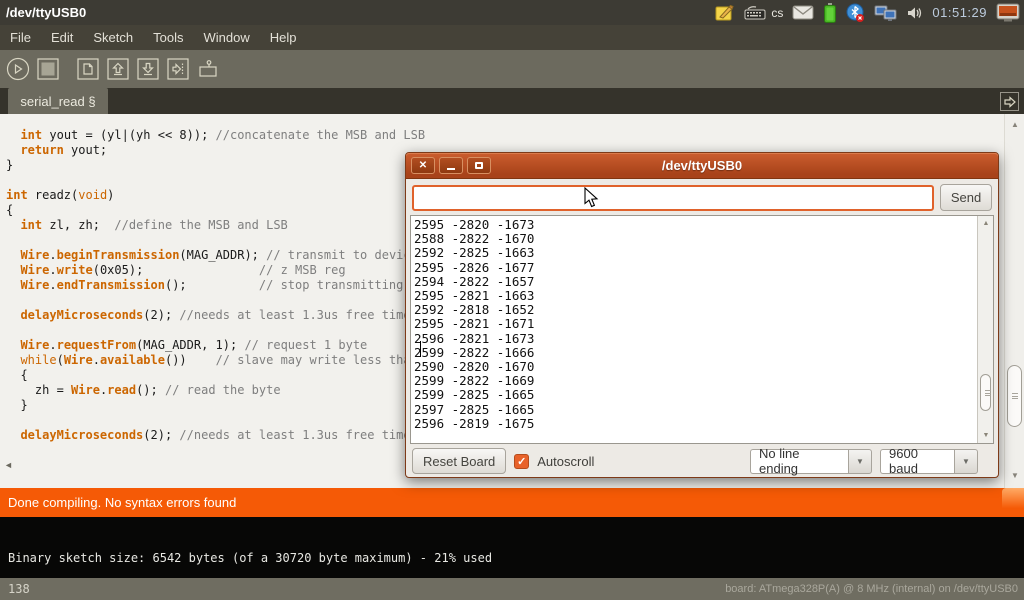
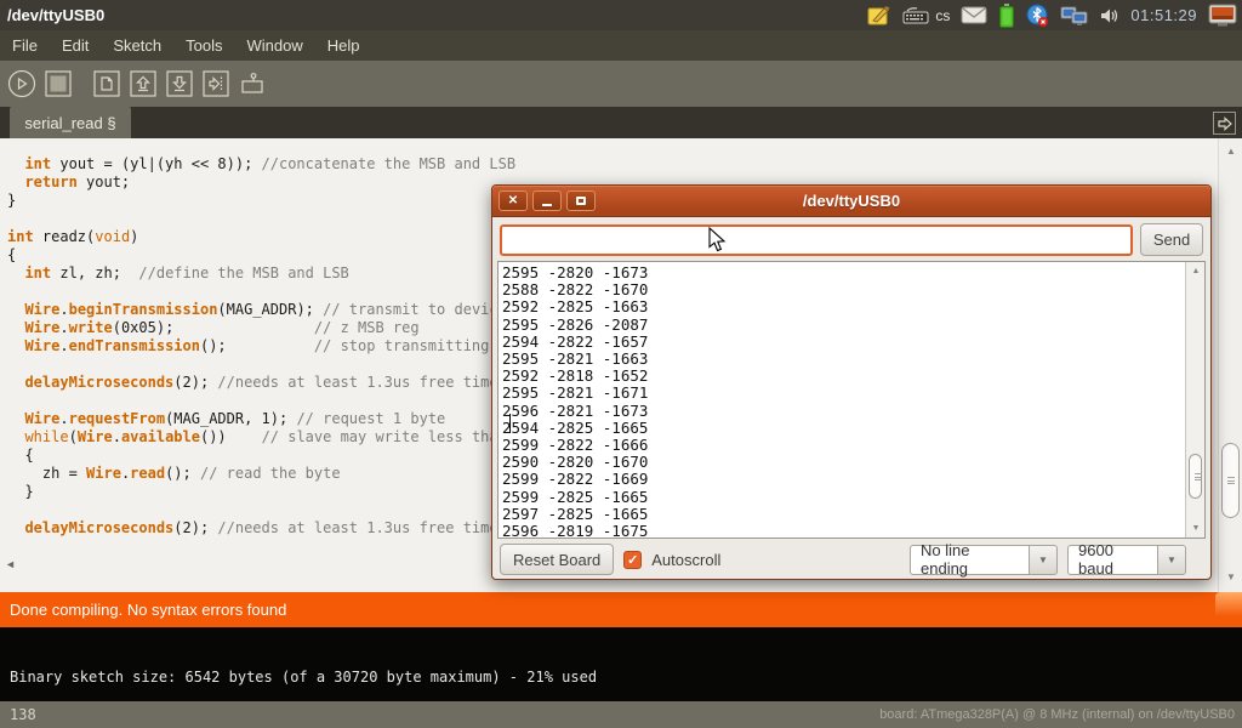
  /dev/ttyUSB0
  cs
  01:51:29
  File
  Edit
  Sketch
  Tools
  Window
  Help
  serial_read §
  int yout = (yl|(yh << 8)); //concatenate the MSB and LSB
  return yout;
  }
  int readz(void)
  {
  int zl, zh; //define the MSB and LSB
  Wire.beginTransmission(MAG_ADDR); // transmit to devi
  Wire.write(0x05); // z MSB reg
  Wire.endTransmission(); // stop transmitting
  delayMicroseconds(2); //needs at least 1.3us free tim
  Wire.requestFrom(MAG_ADDR, 1); // request 1 byte
  while(Wire.available()) // slave may write less th
  {
  zh = Wire.read(); // read the byte
  }
  delayMicroseconds(2); //needs at least 1.3us free tim
  ◄
  ▲
  ▼
  Done compiling. No syntax errors found
  Binary sketch size: 6542 bytes (of a 30720 byte maximum) - 21% used
  138
  board: ATmega328P(A) @ 8 MHz (internal) on /dev/ttyUSB0
  /dev/ttyUSB0
  ✕
  Send
  2595 -2820 -1673
  2588 -2822 -1670
  2592 -2825 -1663
- 2595 -2826 -1677
+ 2595 -2826 -2087
  2594 -2822 -1657
  2595 -2821 -1663
  2592 -2818 -1652
  2595 -2821 -1671
  2596 -2821 -1673
+ 2594 -2825 -1665
  2599 -2822 -1666
  2590 -2820 -1670
  2599 -2822 -1669
  2599 -2825 -1665
  2597 -2825 -1665
  2596 -2819 -1675
  Reset Board
  ✓
  Autoscroll
  No line ending
  ▼
  9600 baud
  ▼
